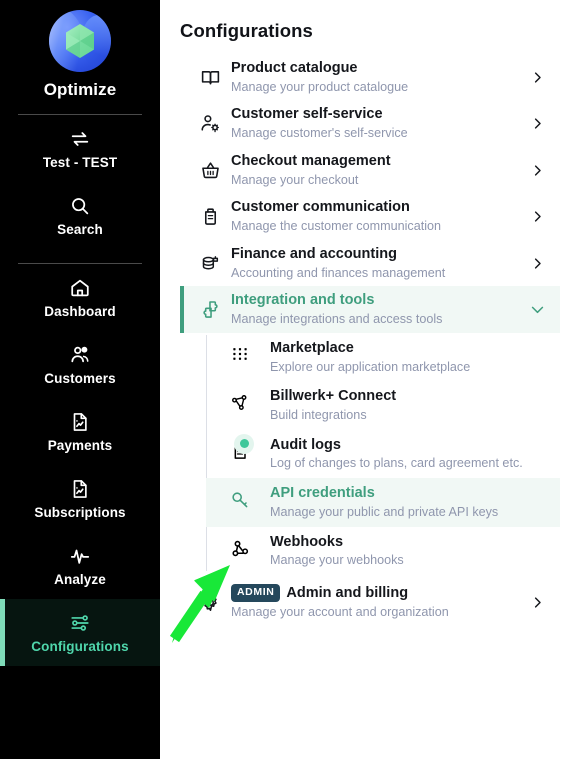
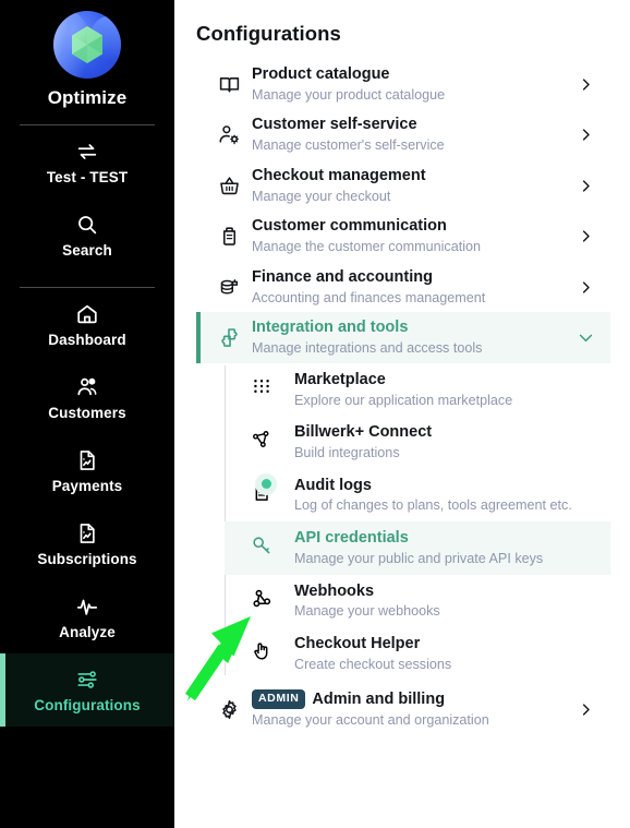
  Optimize
  Test - TEST
  Search
  Dashboard
  Customers
  Payments
  Subscriptions
  Analyze
  Configurations
  Configurations
  Product catalogue
  Manage your product catalogue
  Customer self-service
  Manage customer's self-service
  Checkout management
  Manage your checkout
  Customer communication
  Manage the customer communication
  Finance and accounting
  Accounting and finances management
  Integration and tools
  Manage integrations and access tools
  Marketplace
  Explore our application marketplace
  Billwerk+ Connect
  Build integrations
  Audit logs
- Log of changes to plans, card agreement etc.
+ Log of changes to plans, tools agreement etc.
  API credentials
  Manage your public and private API keys
  Webhooks
  Manage your webhooks
+ Checkout Helper
+ Create checkout sessions
  ADMIN Admin and billing
  Manage your account and organization
